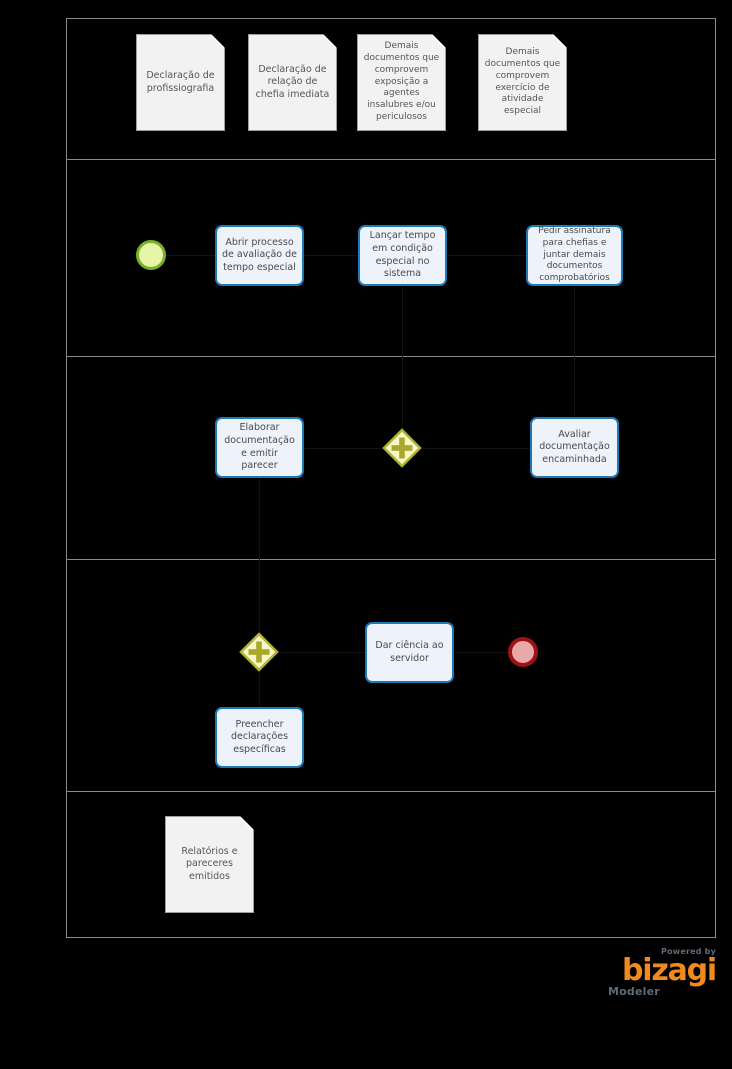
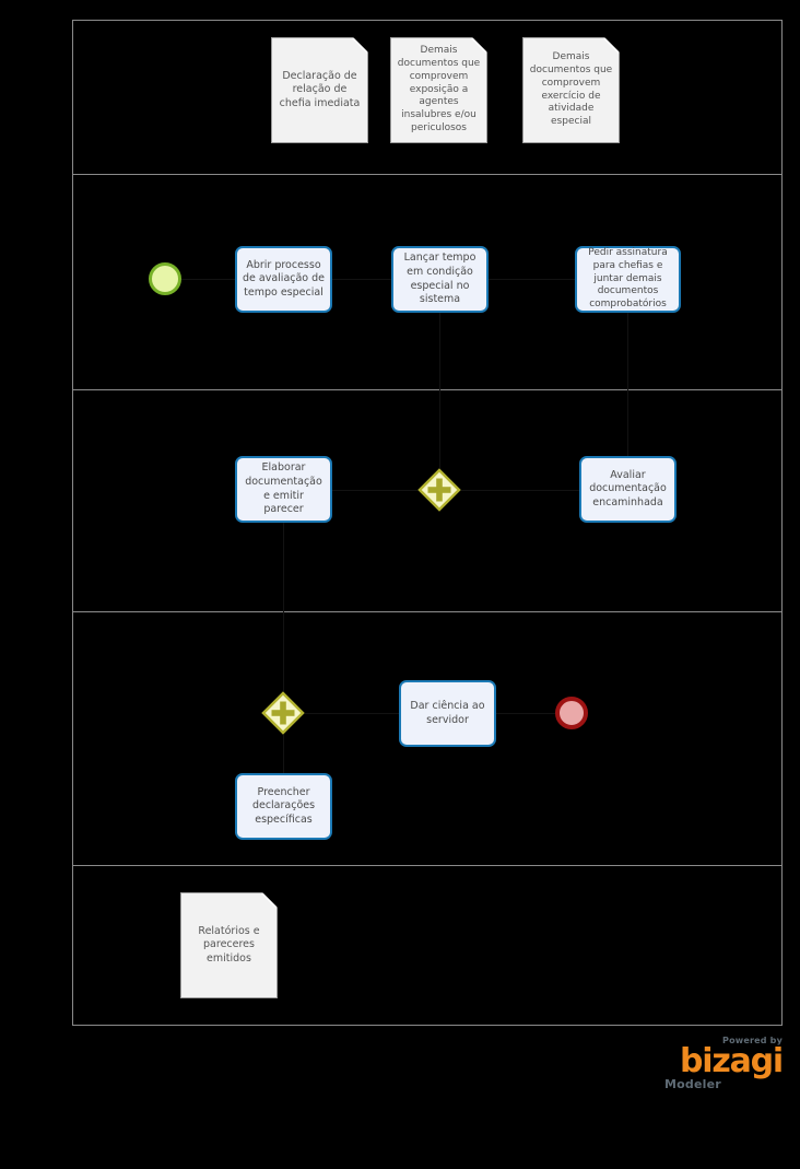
- Declaração de profissiografia
  Declaração de relação de chefia imediata
  Demais documentos que comprovem exposição a agentes insalubres e/ou periculosos
  Demais documentos que comprovem exercício de atividade especial
  Abrir processo de avaliação de tempo especial
  Lançar tempo em condição especial no sistema
  Pedir assinatura para chefias e juntar demais documentos comprobatórios
  Elaborar documentação e emitir parecer
  Avaliar documentação encaminhada
  Dar ciência ao servidor
  Preencher declarações específicas
  Relatórios e pareceres emitidos
  Powered by
  bizagi
  Modeler
